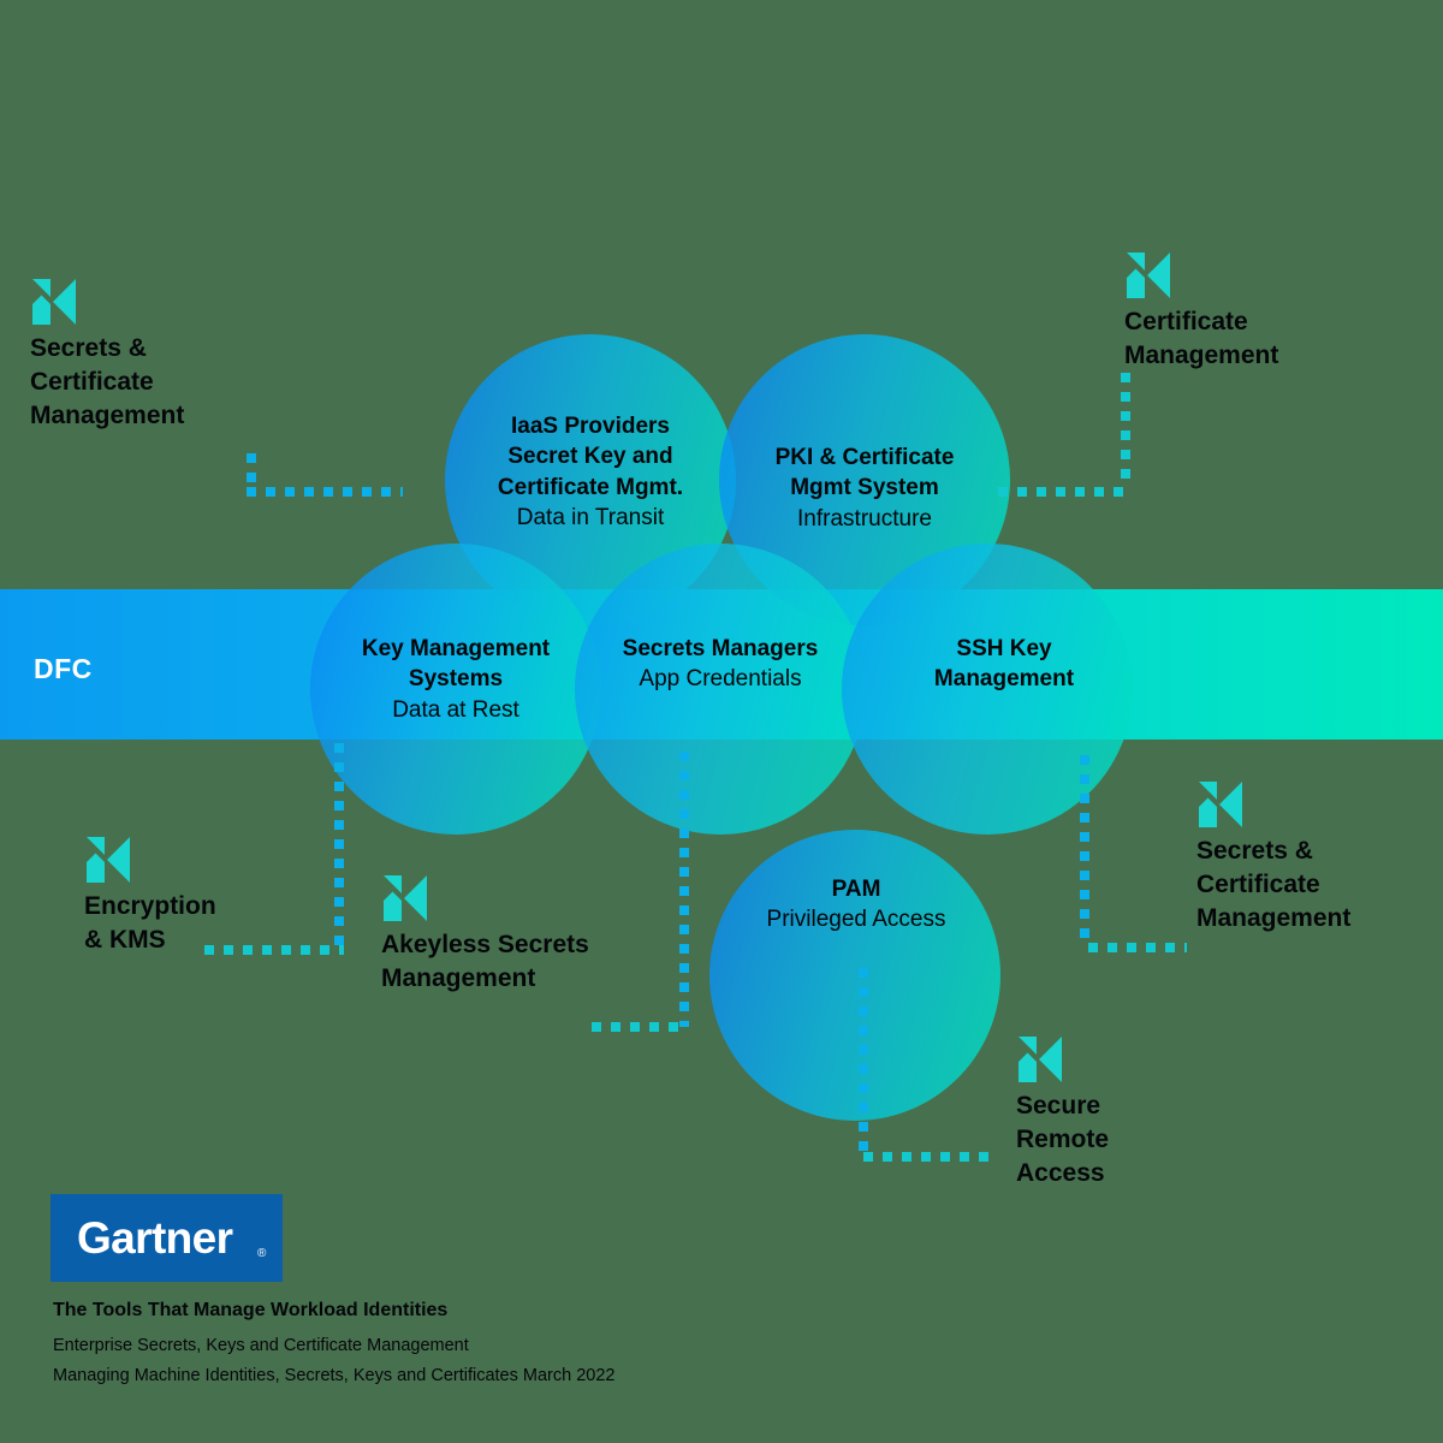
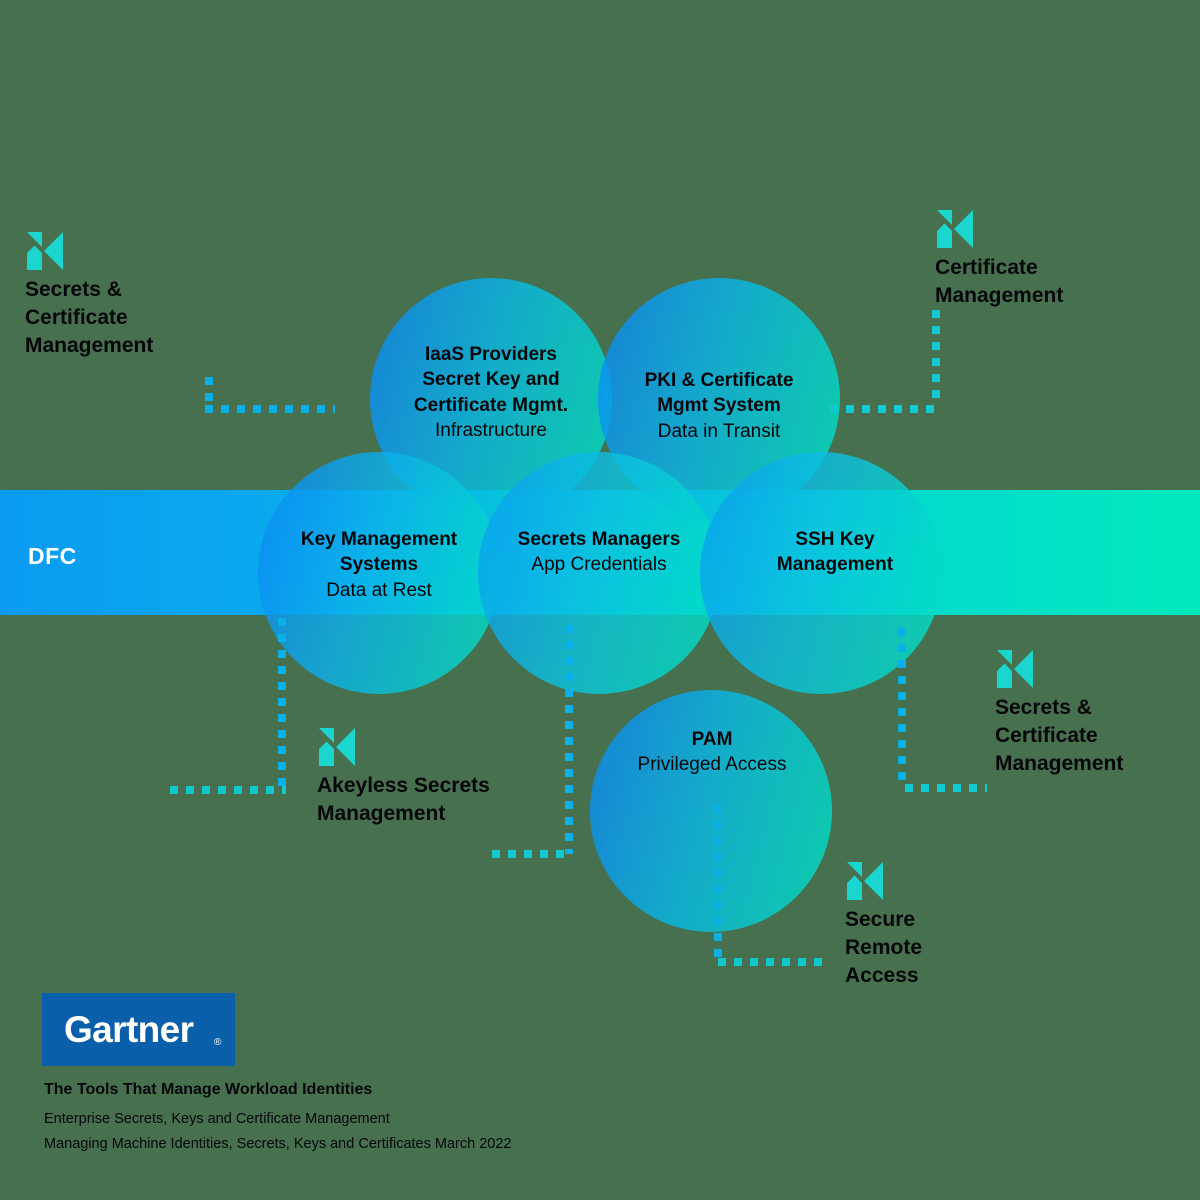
  DFC
  IaaS Providers
  Secret Key and
  Certificate Mgmt.
- Data in Transit
+ Infrastructure
  PKI & Certificate
  Mgmt System
- Infrastructure
+ Data in Transit
  Key Management
  Systems
  Data at Rest
  Secrets Managers
  App Credentials
  SSH Key
  Management
  PAM
  Privileged Access
  Secrets &
  Certificate
  Management
  Certificate
  Management
- Encryption
- & KMS
  Akeyless Secrets
  Management
  Secrets &
  Certificate
  Management
  Secure
  Remote
  Access
  Gartner
  ®
  The Tools That Manage Workload Identities
  Enterprise Secrets, Keys and Certificate Management
  Managing Machine Identities, Secrets, Keys and Certificates March 2022
